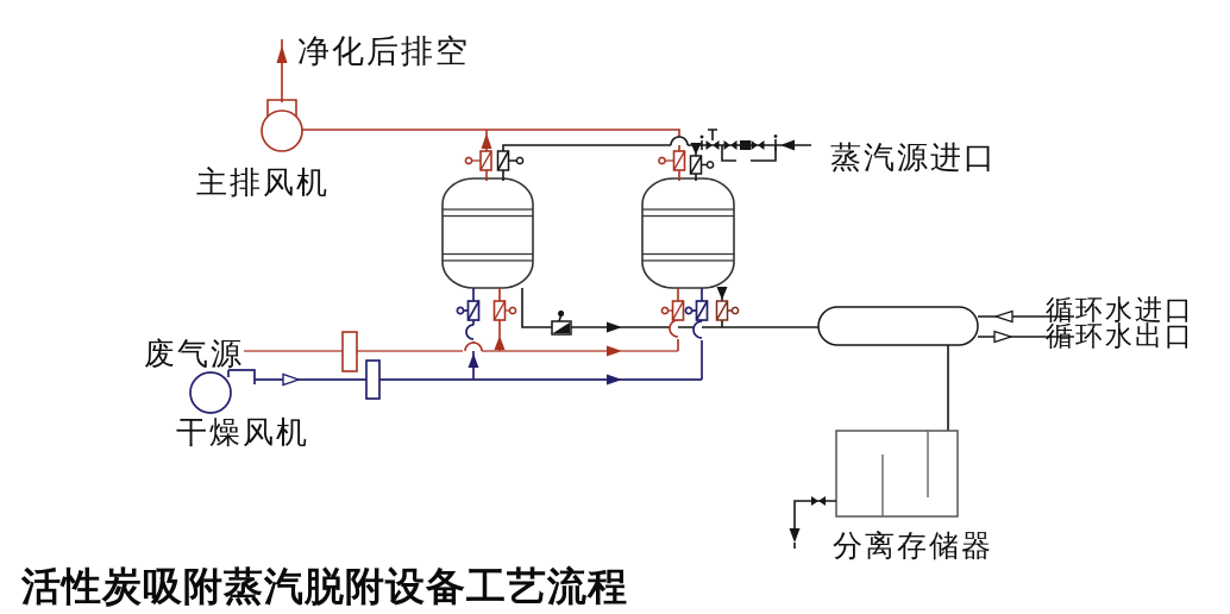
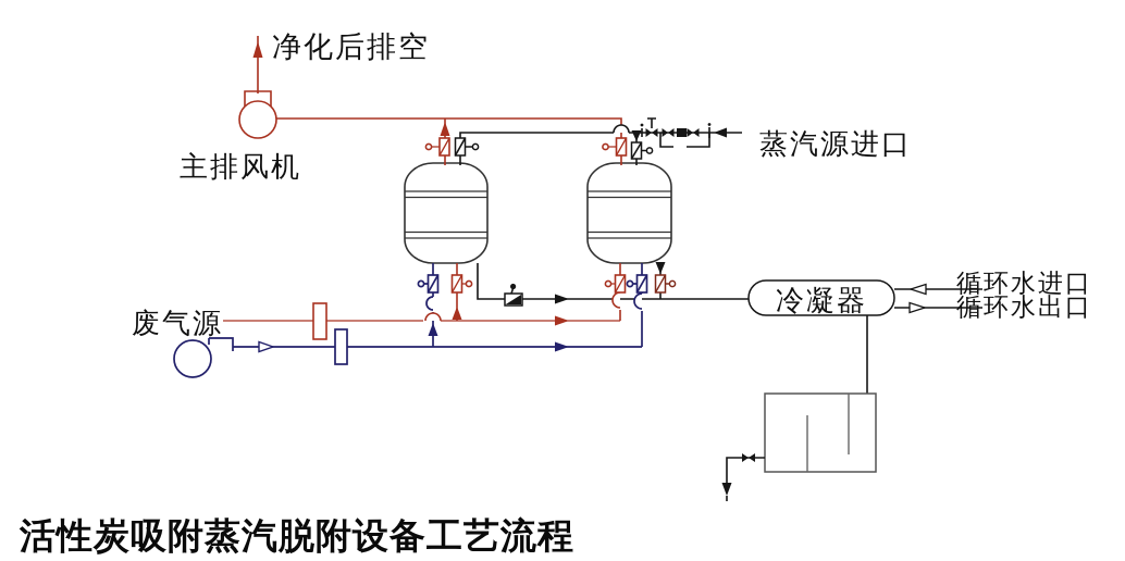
  净化后排空
  主排风机
  蒸汽源进口
+ 冷凝器
  循环水进口
  循环水出口
  废气源
- 干燥风机
- 分离存储器
  活性炭吸附蒸汽脱附设备工艺流程
